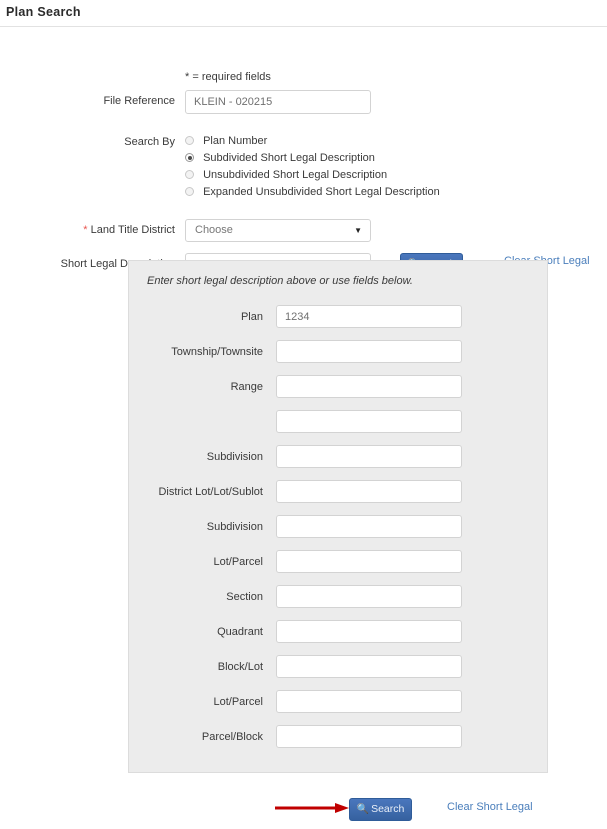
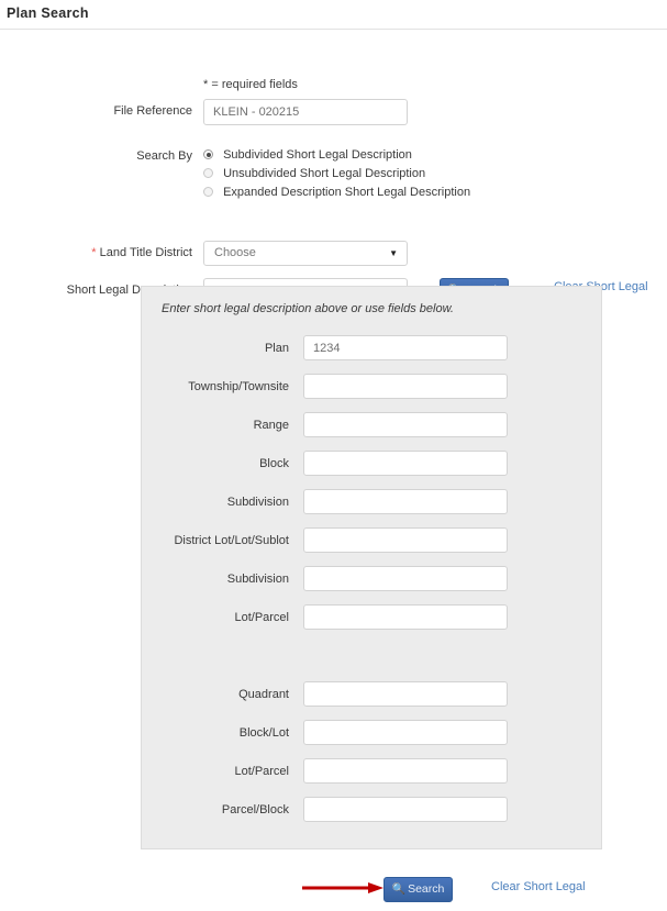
  Plan Search
  * = required fields
  File Reference
  KLEIN - 020215
  Search By
- Plan Number
  Subdivided Short Legal Description
  Unsubdivided Short Legal Description
- Expanded Unsubdivided Short Legal Description
+ Expanded Description Short Legal Description
  * Land Title District
  Choose
  ▼
  Enter short legal description above or use fields below.
  Plan
  1234
  Township/Townsite
  Range
+ Block
  Subdivision
  District Lot/Lot/Sublot
  Subdivision
  Lot/Parcel
- Section
  Quadrant
  Block/Lot
  Lot/Parcel
  Parcel/Block
  🔍 Search
  Clear Short Legal
